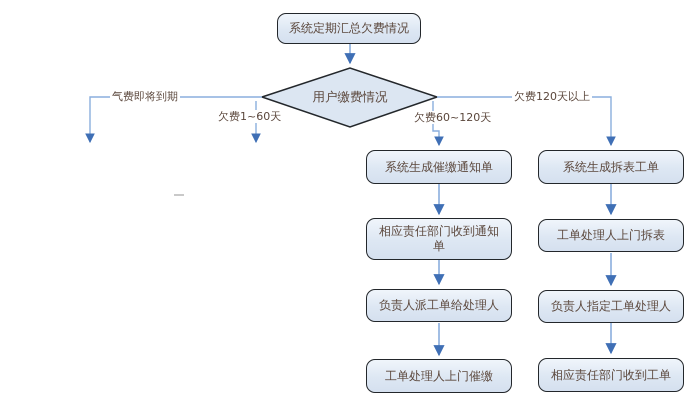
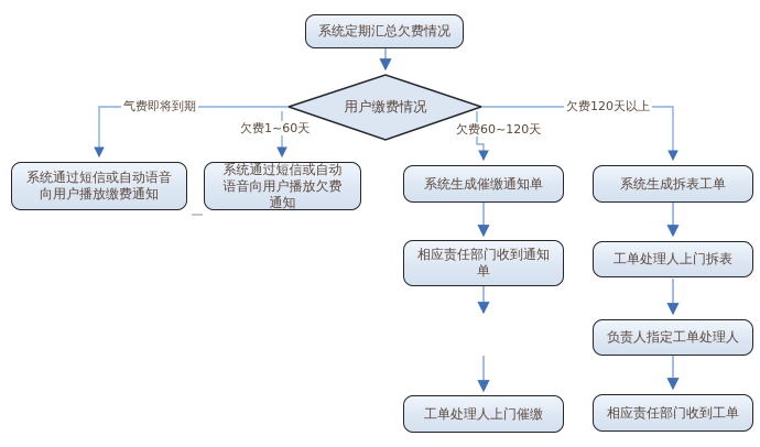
  系统定期汇总欠费情况
  用户缴费情况
+ 系统通过短信或自动语音向用户播放缴费通知
+ 系统通过短信或自动语音向用户播放欠费通知
  系统生成催缴通知单
  相应责任部门收到通知单
- 负责人派工单给处理人
  工单处理人上门催缴
  系统生成拆表工单
  工单处理人上门拆表
  负责人指定工单处理人
  相应责任部门收到工单
  气费即将到期
  欠费1~60天
  欠费60~120天
  欠费120天以上
